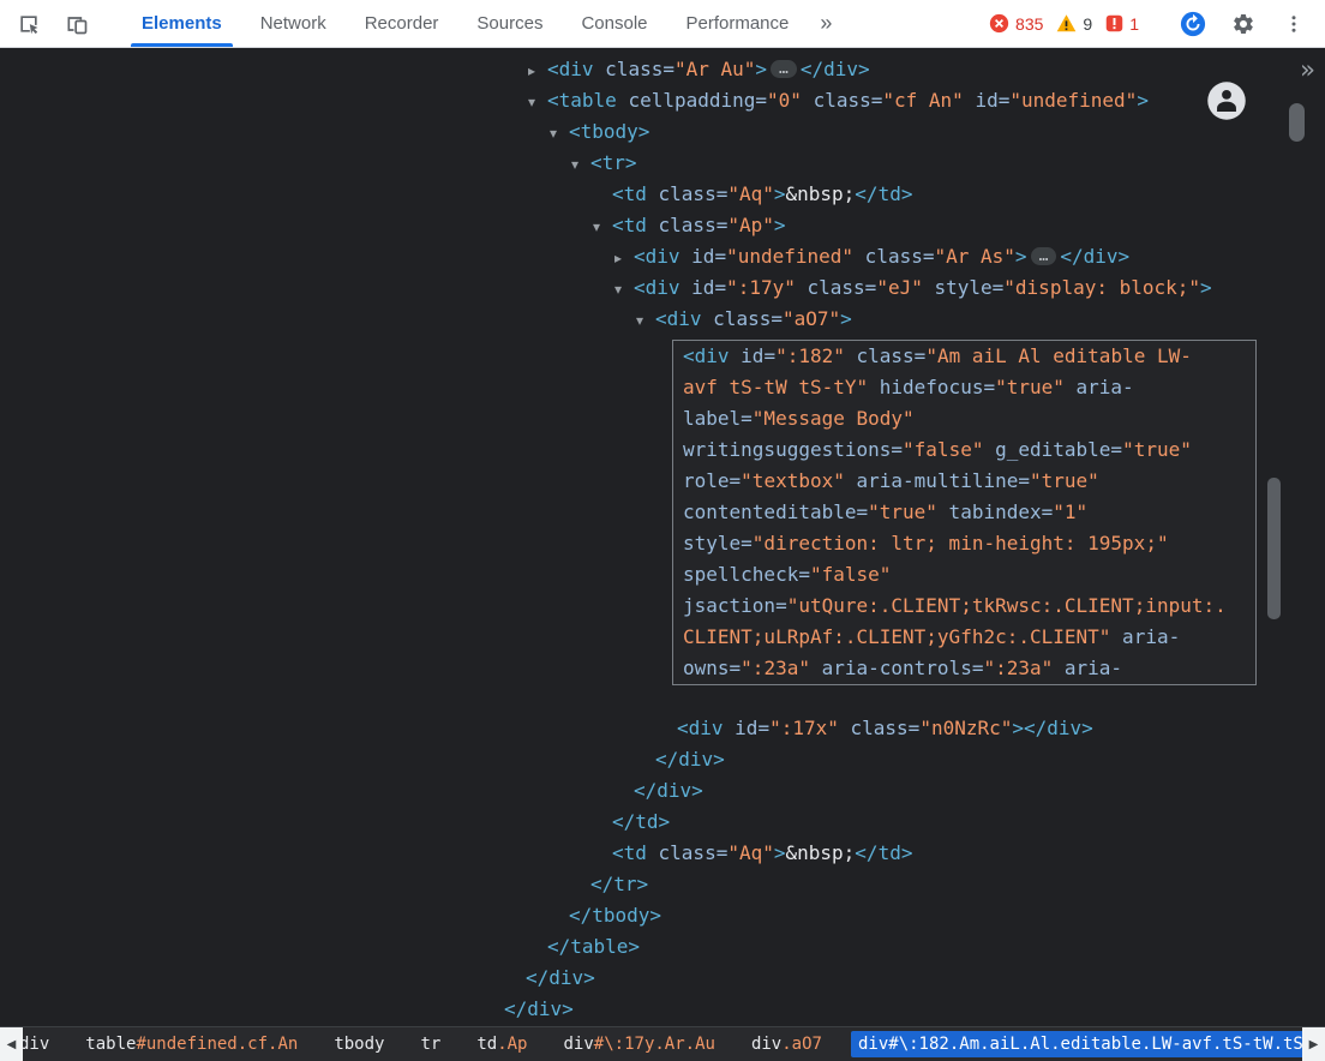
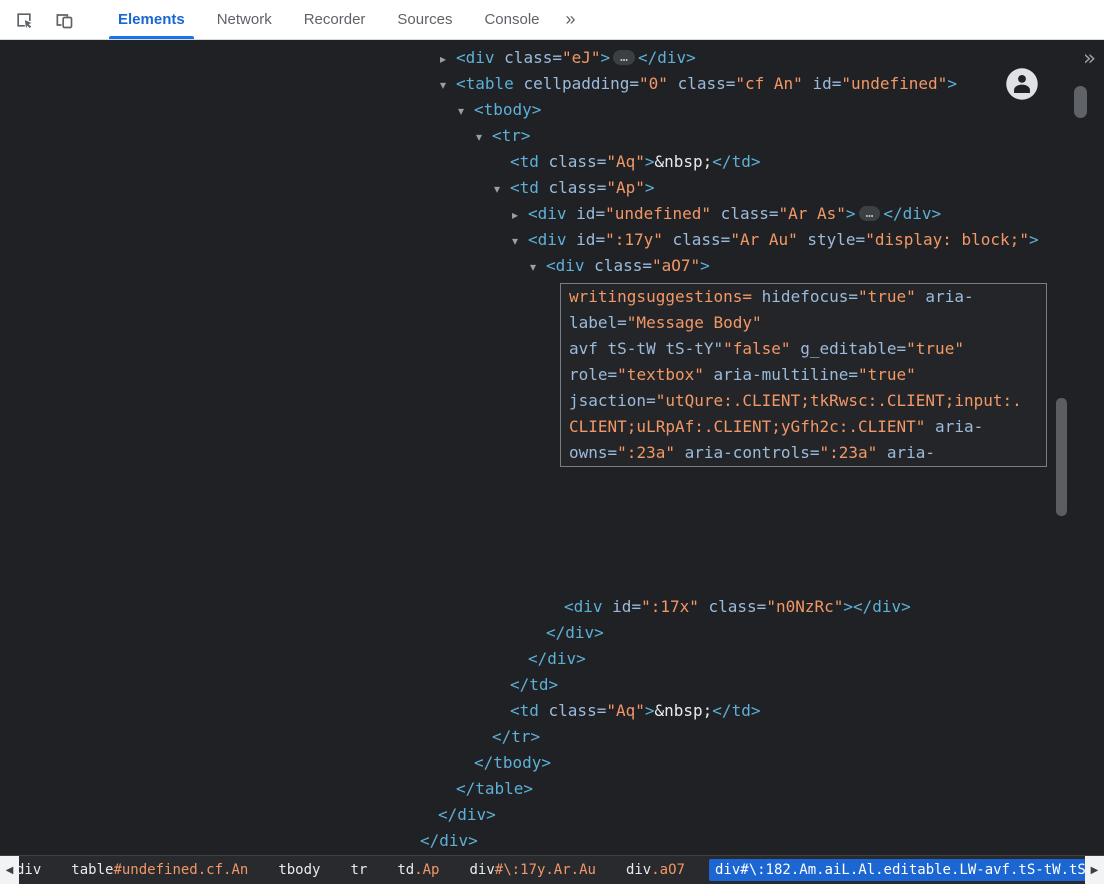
  Elements
  Network
  Recorder
  Sources
  Console
- Performance
  »
- 835
- 9
- 1
- ▸ <div class="Ar Au"> … </div>
+ ▸ <div class="eJ"> … </div>
  ▾ <table cellpadding="0" class="cf An" id="undefined">
  ▾ <tbody>
  ▾ <tr>
  <td class="Aq">&nbsp;</td>
  ▾ <td class="Ap">
  ▸ <div id="undefined" class="Ar As"> … </div>
- ▾ <div id=":17y" class="eJ" style="display: block;">
+ ▾ <div id=":17y" class="Ar Au" style="display: block;">
  ▾ <div class="aO7">
  <div id=":17x" class="n0NzRc"></div>
  </div>
  </div>
  </td>
  <td class="Aq">&nbsp;</td>
  </tr>
  </tbody>
  </table>
  </div>
  </div>
- <div id=":182" class="Am aiL Al editable LW-
- avf tS-tW tS-tY" hidefocus="true" aria-
+ writingsuggestions= hidefocus="true" aria-
  label="Message Body"
- writingsuggestions="false" g_editable="true"
+ avf tS-tW tS-tY""false" g_editable="true"
  role="textbox" aria-multiline="true"
- contenteditable="true" tabindex="1"
- style="direction: ltr; min-height: 195px;"
- spellcheck="false"
  jsaction="utQure:.CLIENT;tkRwsc:.CLIENT;input:.
  CLIENT;uLRpAf:.CLIENT;yGfh2c:.CLIENT" aria-
  owns=":23a" aria-controls=":23a" aria-
  »
  div
  table#undefined.cf.An
  tbody
  tr
  td.Ap
  div#\:17y.Ar.Au
  div.aO7
  div#\:182.Am.aiL.Al.editable.LW-avf.tS-tW.tS
  ◀
  ▶
